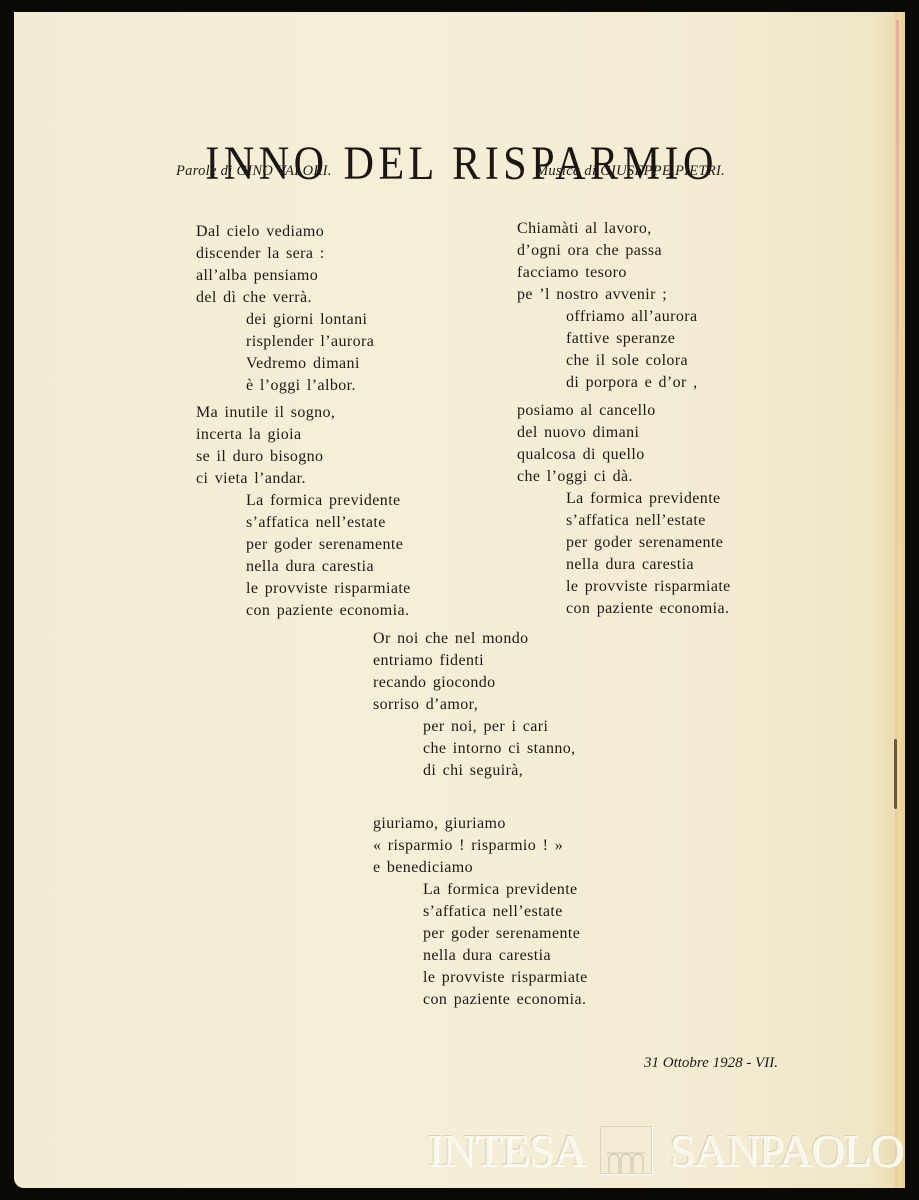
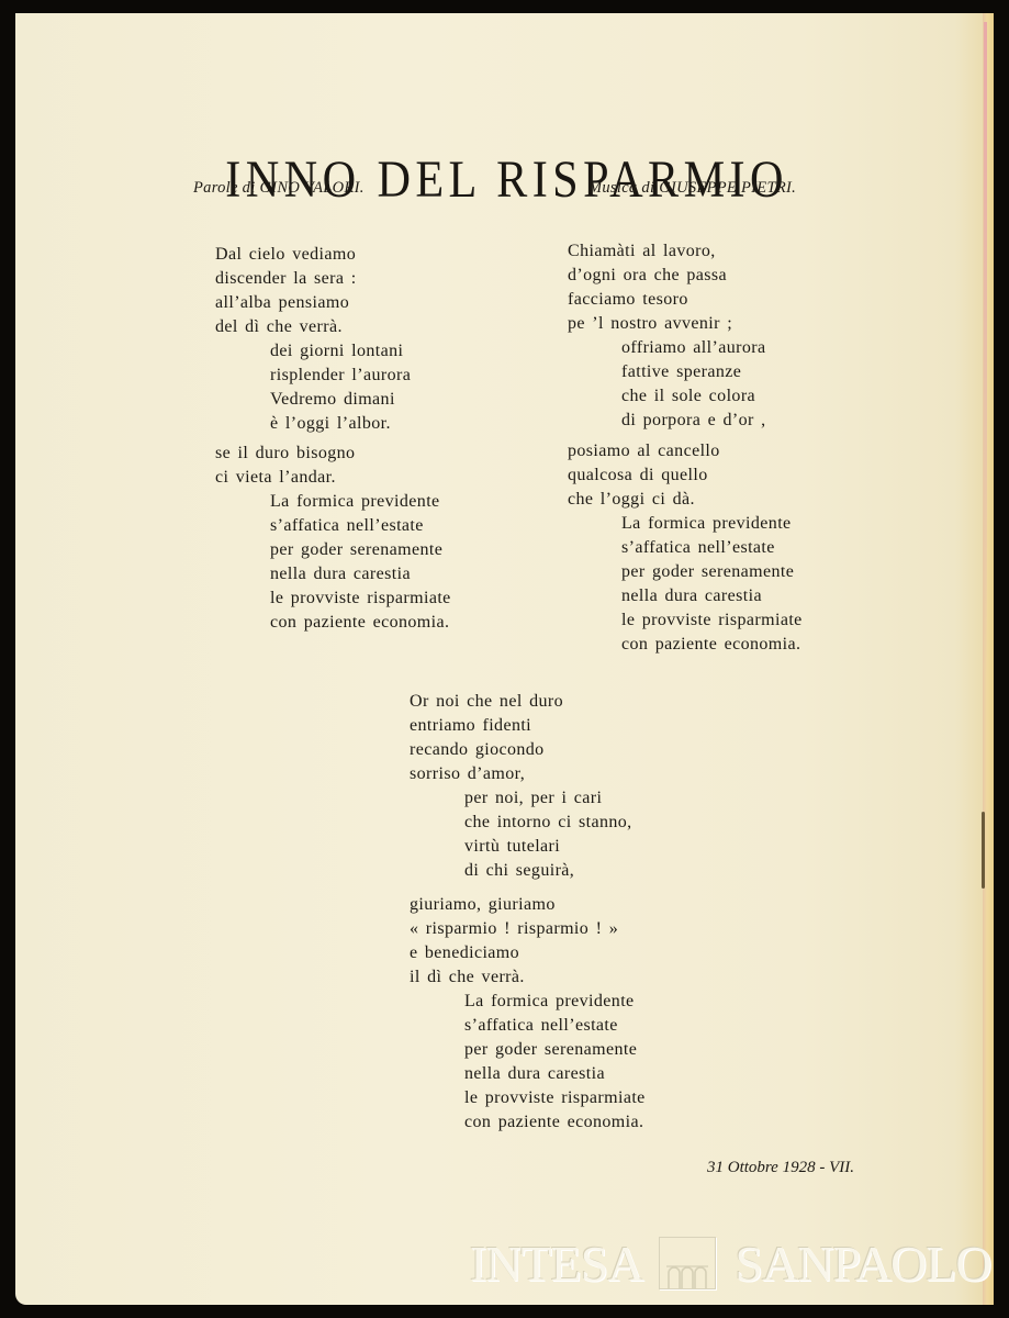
  INNO DEL RISPARMIO
  Parole di GINO VALORI.
  Musica di GIUSEPPE PIETRI.
  Dal cielo vediamo
  discender la sera :
  all’alba pensiamo
  del dì che verrà.
  dei giorni lontani
  risplender l’aurora
  Vedremo dimani
  è l’oggi l’albor.
- Ma inutile il sogno,
- incerta la gioia
  se il duro bisogno
  ci vieta l’andar.
  La formica previdente
  s’affatica nell’estate
  per goder serenamente
  nella dura carestia
  le provviste risparmiate
  con paziente economia.
  Chiamàti al lavoro,
  d’ogni ora che passa
  facciamo tesoro
  pe ’l nostro avvenir ;
  offriamo all’aurora
  fattive speranze
  che il sole colora
  di porpora e d’or ,
  posiamo al cancello
- del nuovo dimani
  qualcosa di quello
  che l’oggi ci dà.
  La formica previdente
  s’affatica nell’estate
  per goder serenamente
  nella dura carestia
  le provviste risparmiate
  con paziente economia.
- Or noi che nel mondo
+ Or noi che nel duro
  entriamo fidenti
  recando giocondo
  sorriso d’amor,
  per noi, per i cari
  che intorno ci stanno,
+ virtù tutelari
  di chi seguirà,
  giuriamo, giuriamo
  « risparmio ! risparmio ! »
  e benediciamo
+ il dì che verrà.
  La formica previdente
  s’affatica nell’estate
  per goder serenamente
  nella dura carestia
  le provviste risparmiate
  con paziente economia.
  31 Ottobre 1928 - VII.
  INTESA
  SANPAOLO
